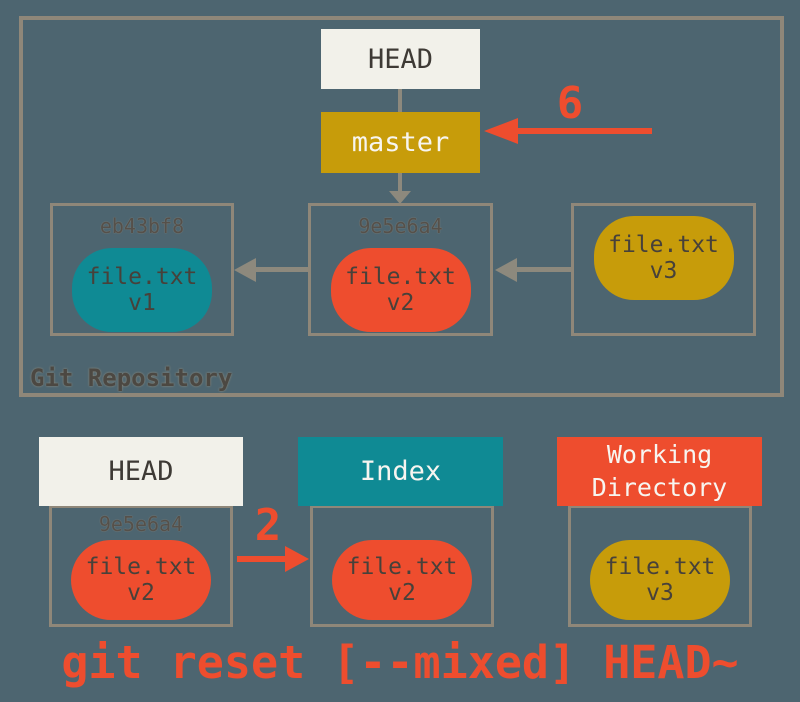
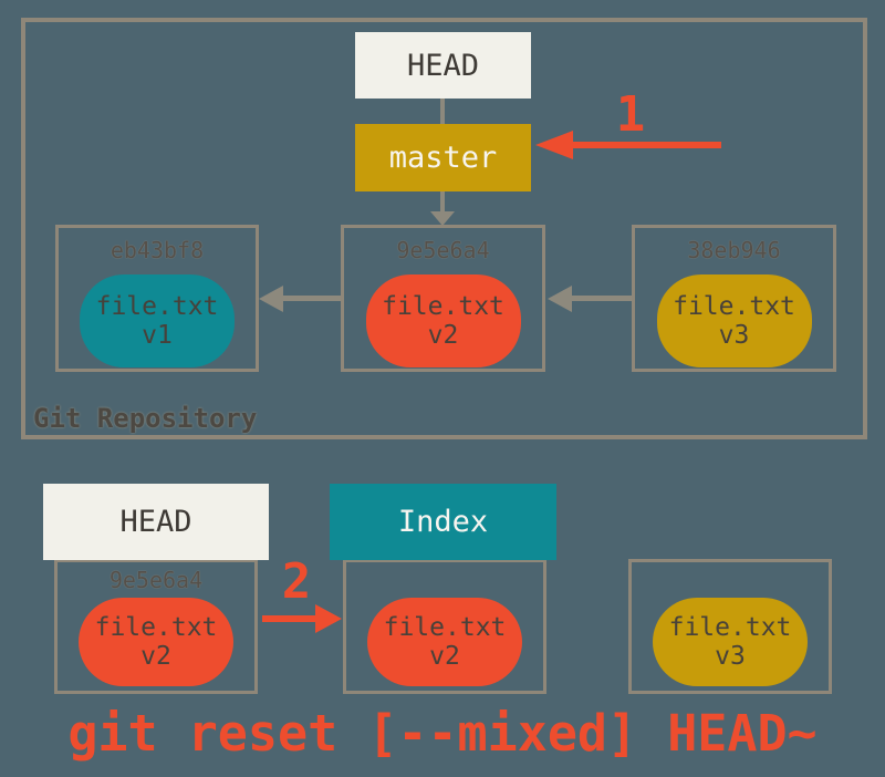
  Git Repository
  HEAD
  master
- 6
+ 1
  eb43bf8
  file.txt
  v1
  9e5e6a4
  file.txt
  v2
+ 38eb946
  file.txt
  v3
  9e5e6a4
  file.txt
  v2
  HEAD
  file.txt
  v2
  Index
  file.txt
  v3
- Working Directory
  2
  git reset [--mixed] HEAD~
